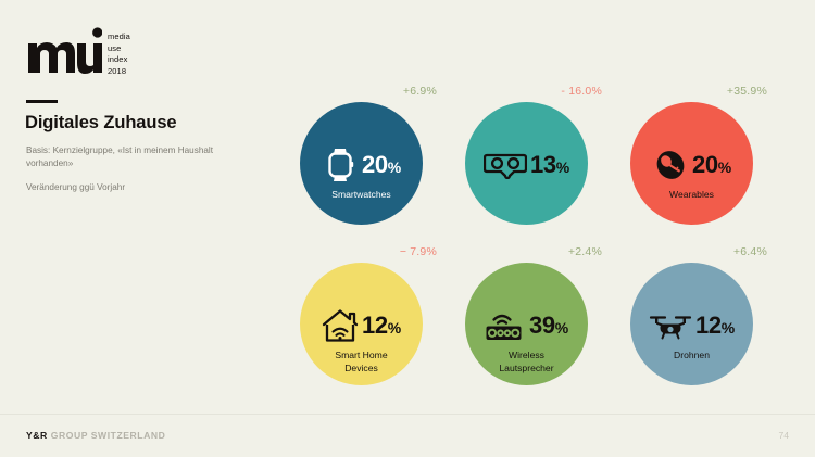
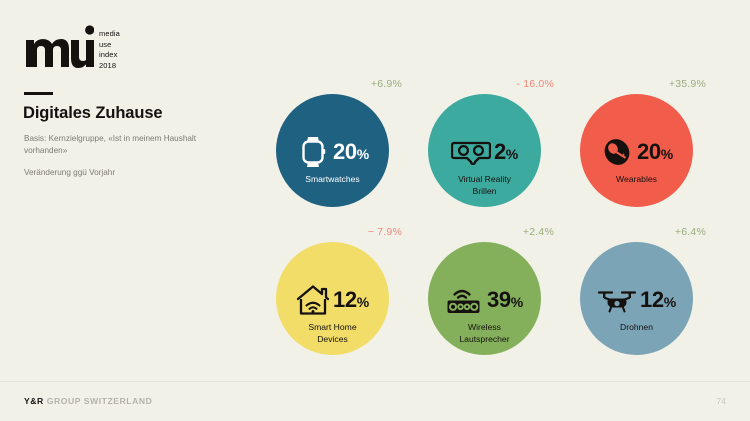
  media
  use
  index
  2018
  Digitales Zuhause
  Basis: Kernzielgruppe, «Ist in meinem Haushalt vorhanden»
  Veränderung ggü Vorjahr
  +6.9%
  20%
  Smartwatches
  - 16.0%
- 13%
+ 2%
+ Virtual Reality
+ Brillen
  +35.9%
  20%
  Wearables
  − 7.9%
  12%
  Smart Home
  Devices
  +2.4%
  39%
  Wireless
  Lautsprecher
  +6.4%
  12%
  Drohnen
  Y&R GROUP SWITZERLAND
  74
